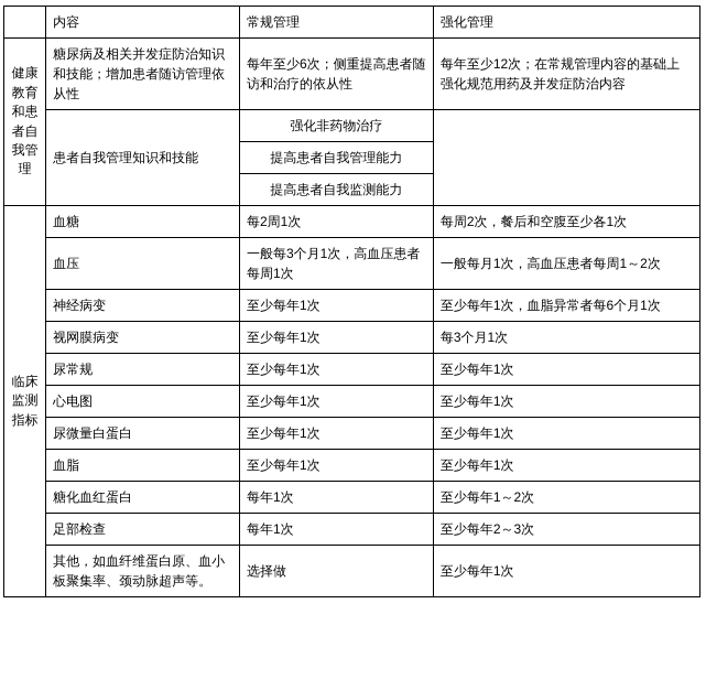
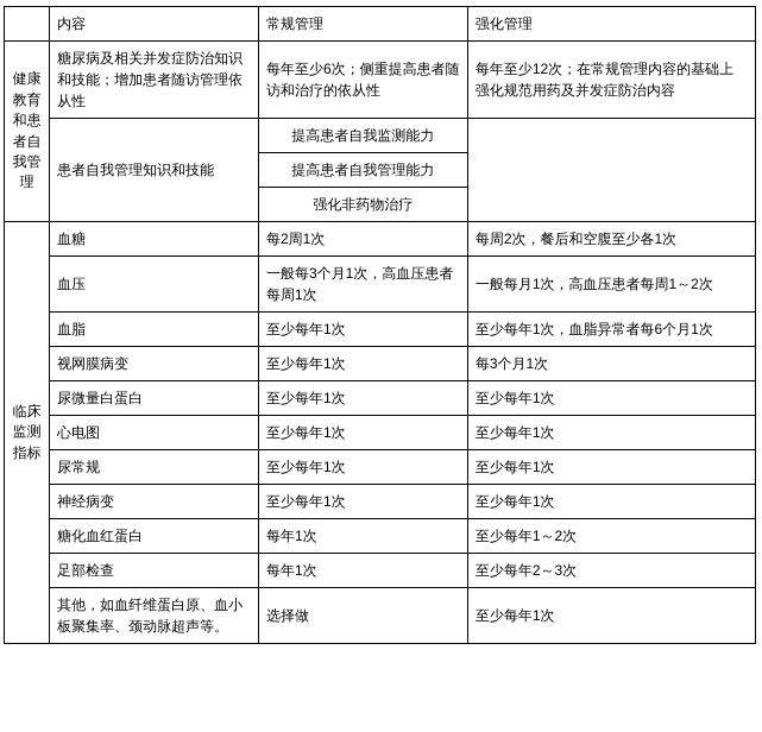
  	内容	常规管理	强化管理
  健康教育和患者自我管理	糖尿病及相关并发症防治知识和技能；增加患者随访管理依从性	每年至少6次；侧重提高患者随访和治疗的依从性	每年至少12次；在常规管理内容的基础上强化规范用药及并发症防治内容
- 患者自我管理知识和技能	强化非药物治疗
+ 患者自我管理知识和技能	提高患者自我监测能力
  提高患者自我管理能力
- 提高患者自我监测能力
+ 强化非药物治疗
  临床监测指标	血糖	每2周1次	每周2次，餐后和空腹至少各1次
  血压	一般每3个月1次，高血压患者每周1次	一般每月1次，高血压患者每周1～2次
- 神经病变	至少每年1次	至少每年1次，血脂异常者每6个月1次
+ 血脂	至少每年1次	至少每年1次，血脂异常者每6个月1次
  视网膜病变	至少每年1次	每3个月1次
- 尿常规	至少每年1次	至少每年1次
+ 尿微量白蛋白	至少每年1次	至少每年1次
  心电图	至少每年1次	至少每年1次
- 尿微量白蛋白	至少每年1次	至少每年1次
+ 尿常规	至少每年1次	至少每年1次
- 血脂	至少每年1次	至少每年1次
+ 神经病变	至少每年1次	至少每年1次
  糖化血红蛋白	每年1次	至少每年1～2次
  足部检查	每年1次	至少每年2～3次
  其他，如血纤维蛋白原、血小板聚集率、颈动脉超声等。	选择做	至少每年1次
